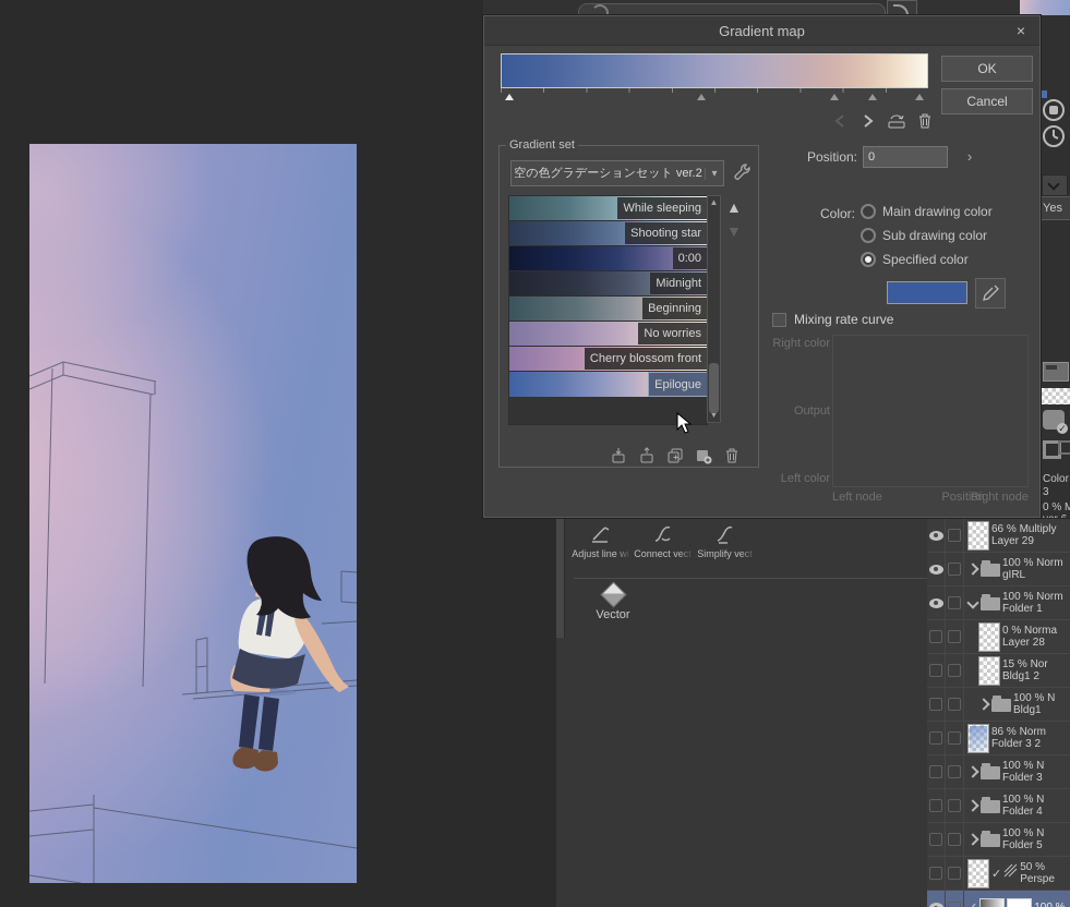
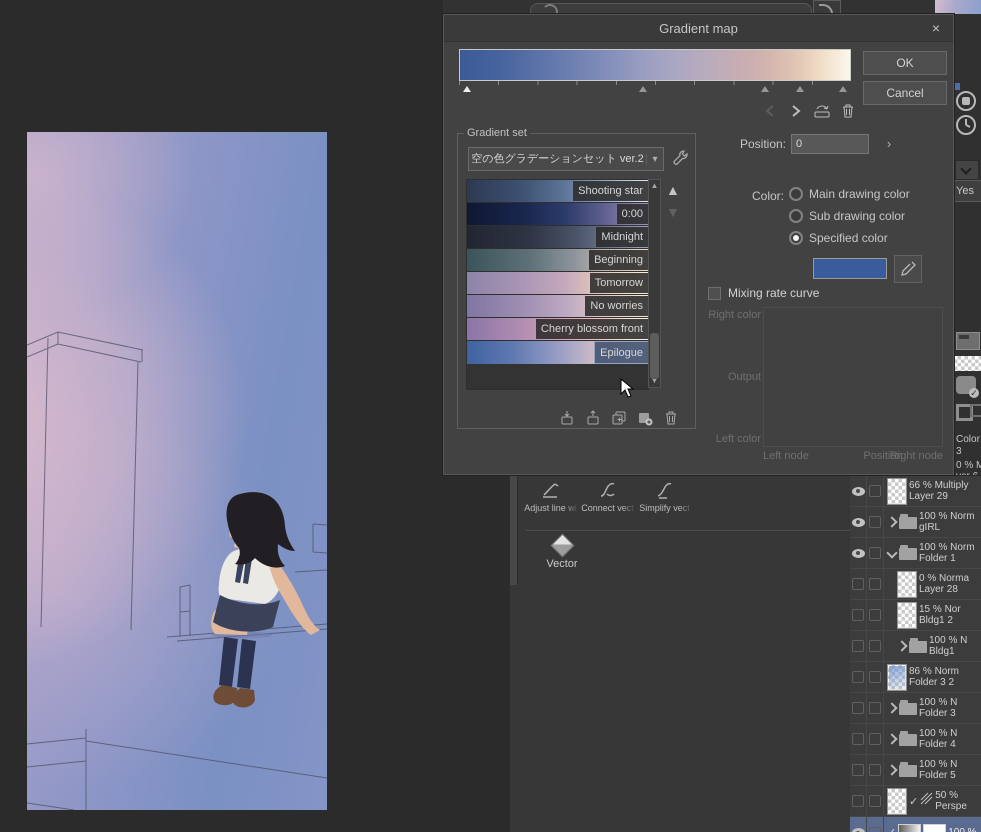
  Adjust line wi
  Connect vect
  Simplify vect
  Vector
  Yes
  Color
  3
  0 % M
  66 % Multiply
  Layer 29
  100 % Norm
  gIRL
  100 % Norm
  Folder 1
  0 % Norma
  Layer 28
  15 % Nor
  Bldg1 2
  100 % N
  Bldg1
  86 % Norm
  Folder 3 2
  100 % N
  Folder 3
  100 % N
  Folder 4
  100 % N
  Folder 5
  ✓
  50 %
  Perspe
  Gradient map
  ×
  OK
  Cancel
  Gradient set
  空の色グラデーションセット ver.2
  ▾
- While sleeping
  Shooting star
  0:00
  Midnight
  Beginning
+ Tomorrow
  No worries
  Cherry blossom front
  Epilogue
  ▲
  ▼
  ▲
  ▼
  Position:
  0
  ›
  Color:
  Main drawing color
  Sub drawing color
  Specified color
  Mixing rate curve
  Right color
  Output
  Left color
  Left node
  Position
  Right node
